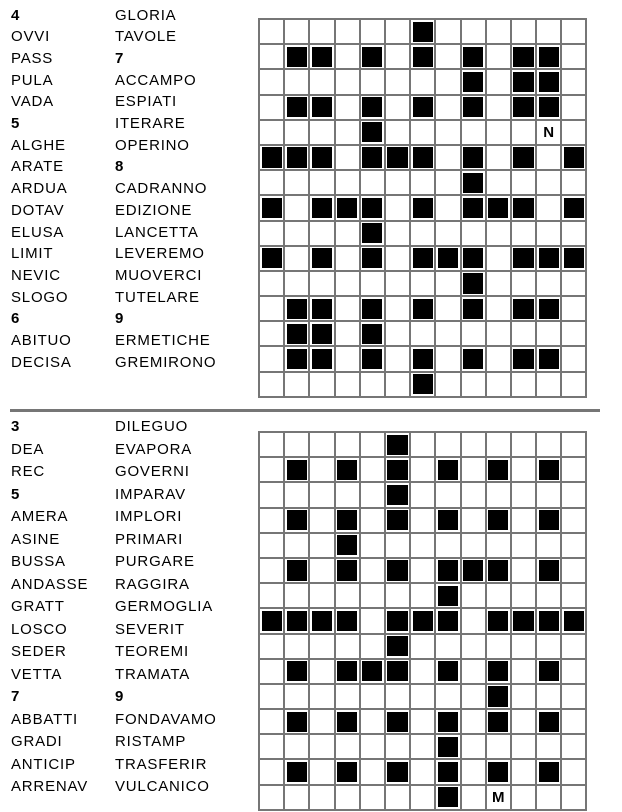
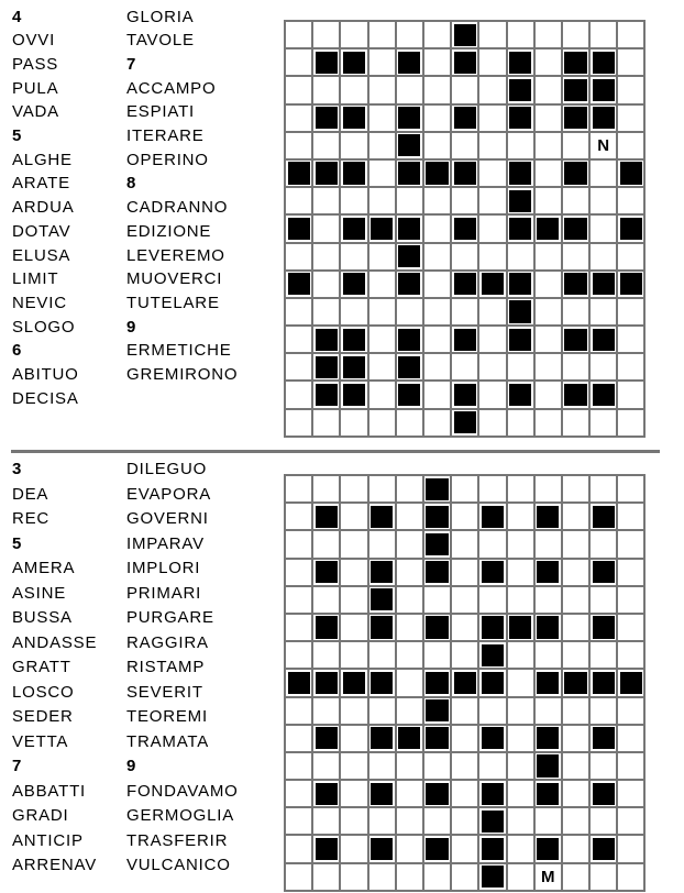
  4
  OVVI
  PASS
  PULA
  VADA
  5
  ALGHE
  ARATE
  ARDUA
  DOTAV
  ELUSA
  LIMIT
  NEVIC
  SLOGO
  6
  ABITUO
  DECISA
  GLORIA
  TAVOLE
  7
  ACCAMPO
  ESPIATI
  ITERARE
  OPERINO
  8
  CADRANNO
  EDIZIONE
- LANCETTA
  LEVEREMO
  MUOVERCI
  TUTELARE
  9
  ERMETICHE
  GREMIRONO
  N
  3
  DEA
  REC
  5
  AMERA
  ASINE
  BUSSA
  ANDASSE
  GRATT
  LOSCO
  SEDER
  VETTA
  7
  ABBATTI
  GRADI
  ANTICIP
  ARRENAV
  DILEGUO
  EVAPORA
  GOVERNI
  IMPARAV
  IMPLORI
  PRIMARI
  PURGARE
  RAGGIRA
- GERMOGLIA
+ RISTAMP
  SEVERIT
  TEOREMI
  TRAMATA
  9
  FONDAVAMO
- RISTAMP
+ GERMOGLIA
  TRASFERIR
  VULCANICO
  M
